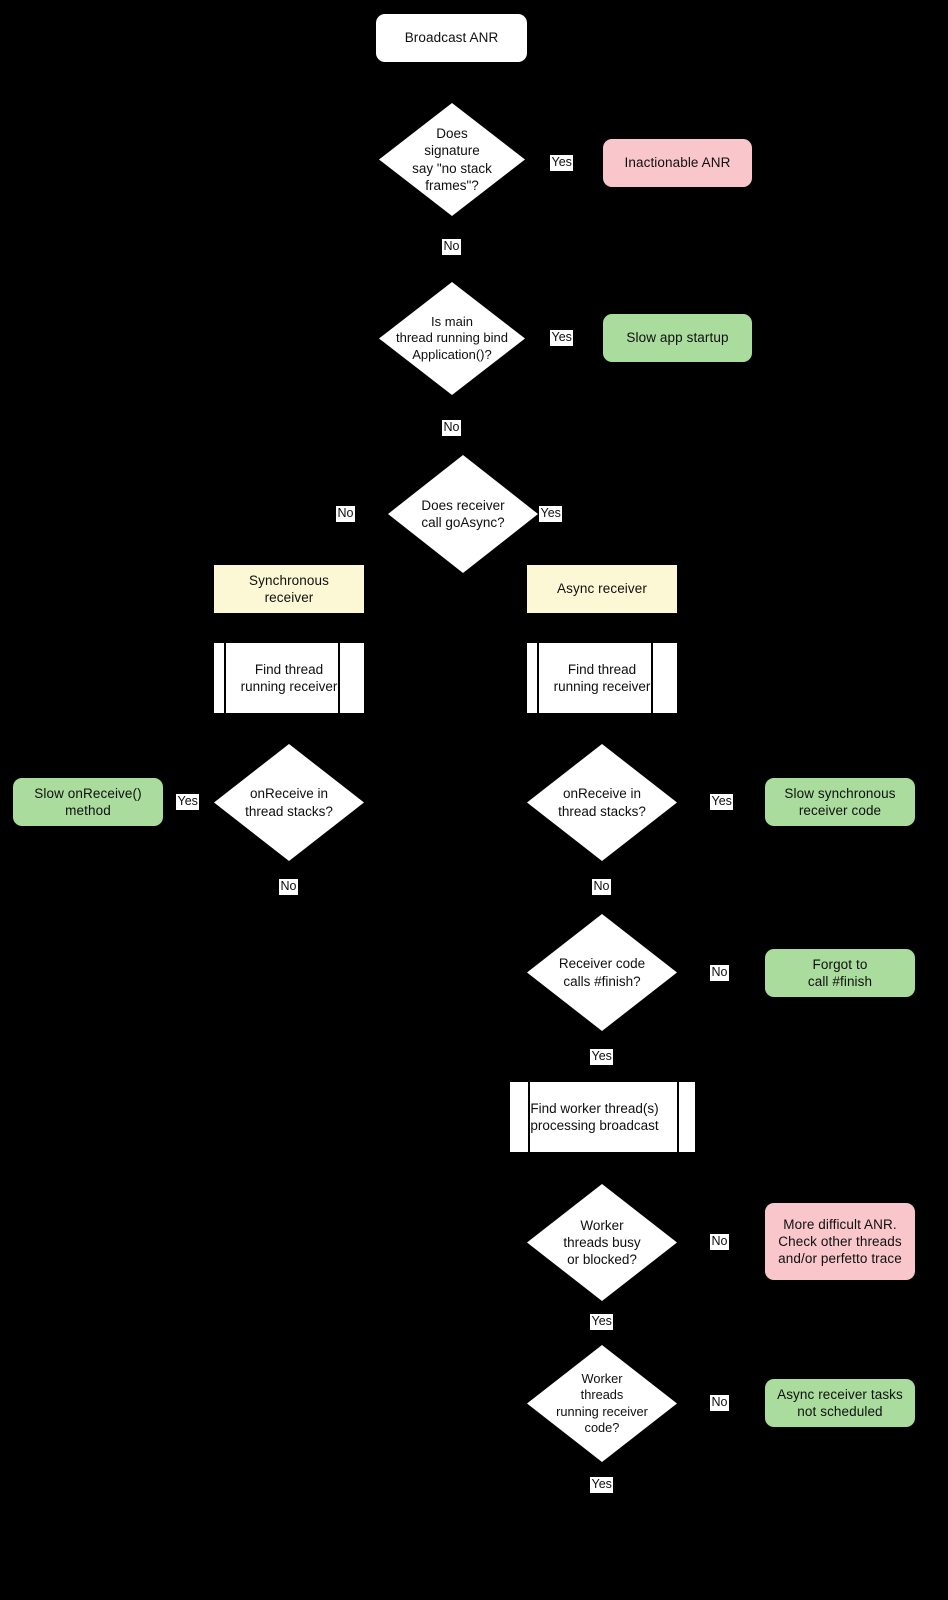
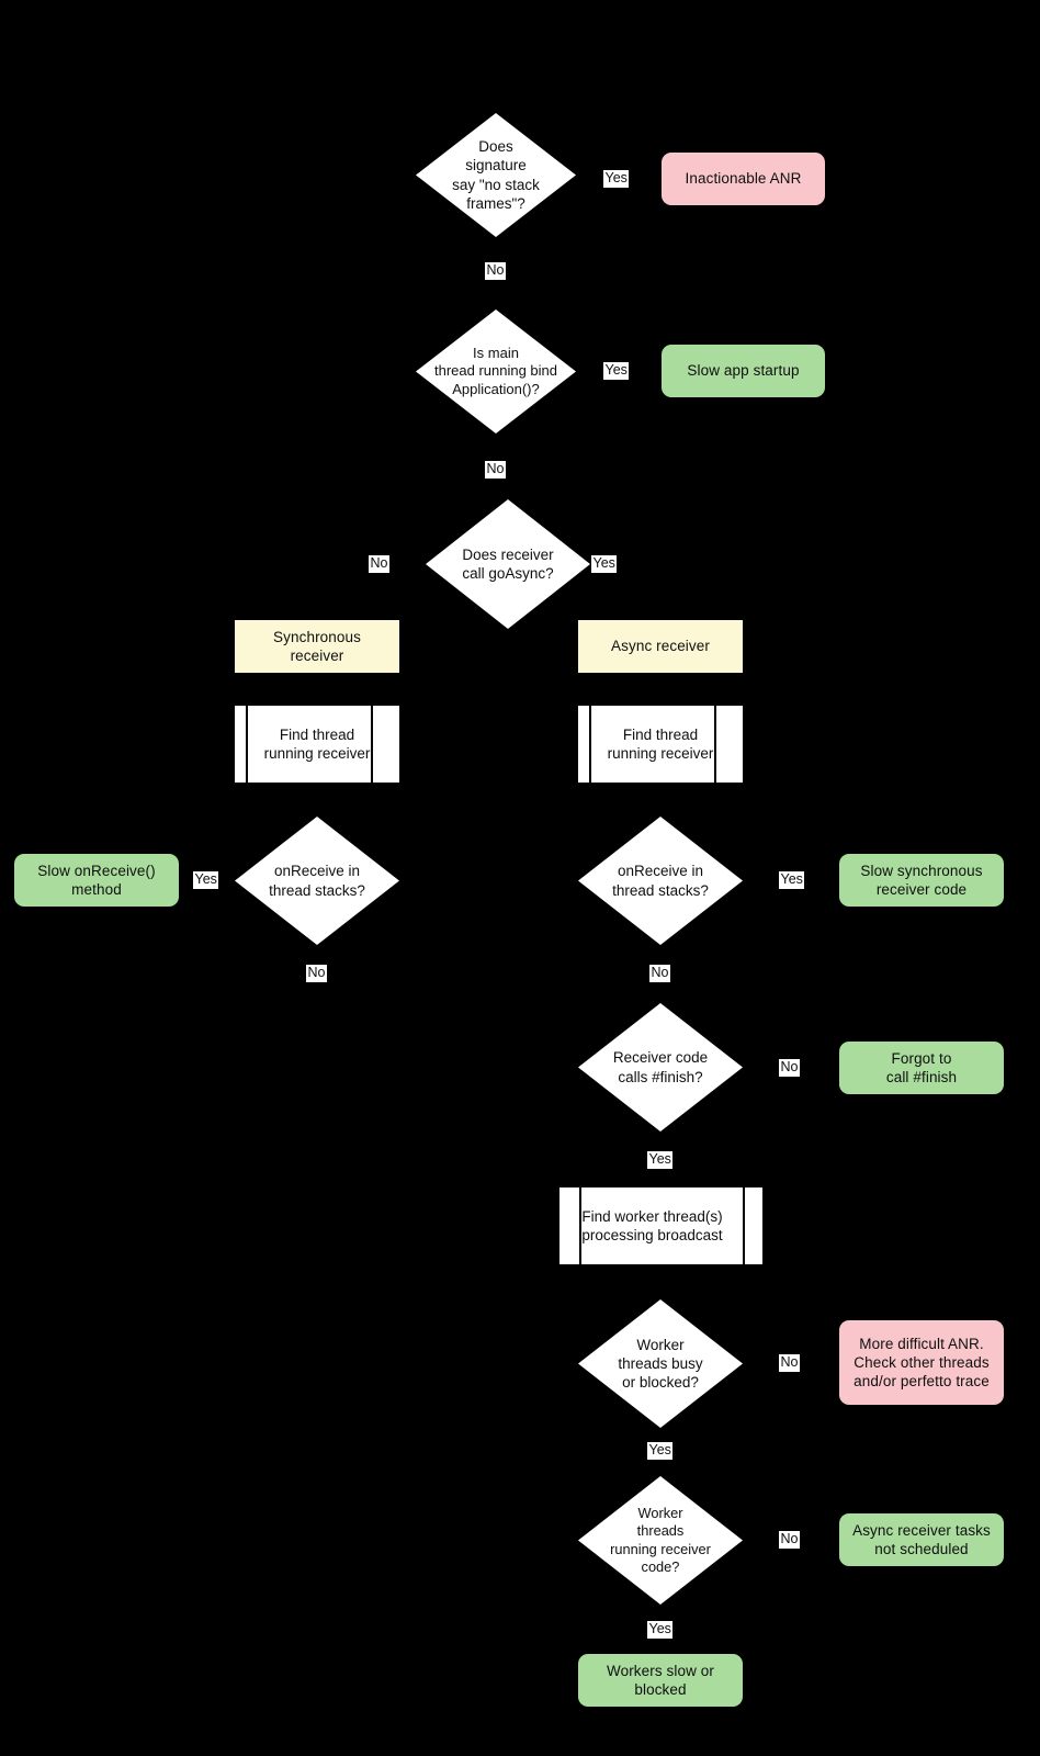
- Broadcast ANR
  Does
  signature
  say "no stack
  frames"?
  Yes
  No
  Inactionable ANR
  Is main
  thread running bind
  Application()?
  Yes
  No
  Slow app startup
  Does receiver
  call goAsync?
  No
  Yes
  Synchronous
  receiver
  Async receiver
  Find thread
  running receiver
  Find thread
  running receiver
  onReceive in
  thread stacks?
  Yes
  No
  Slow onReceive()
  method
  onReceive in
  thread stacks?
  Yes
  No
  Slow synchronous
  receiver code
  Receiver code
  calls #finish?
  No
  Yes
  Forgot to
  call #finish
  Find worker thread(s)
  processing broadcast
  Worker
  threads busy
  or blocked?
  No
  Yes
  More difficult ANR.
  Check other threads
  and/or perfetto trace
  Worker
  threads
  running receiver
  code?
  No
  Yes
  Async receiver tasks
  not scheduled
+ Workers slow or
+ blocked
